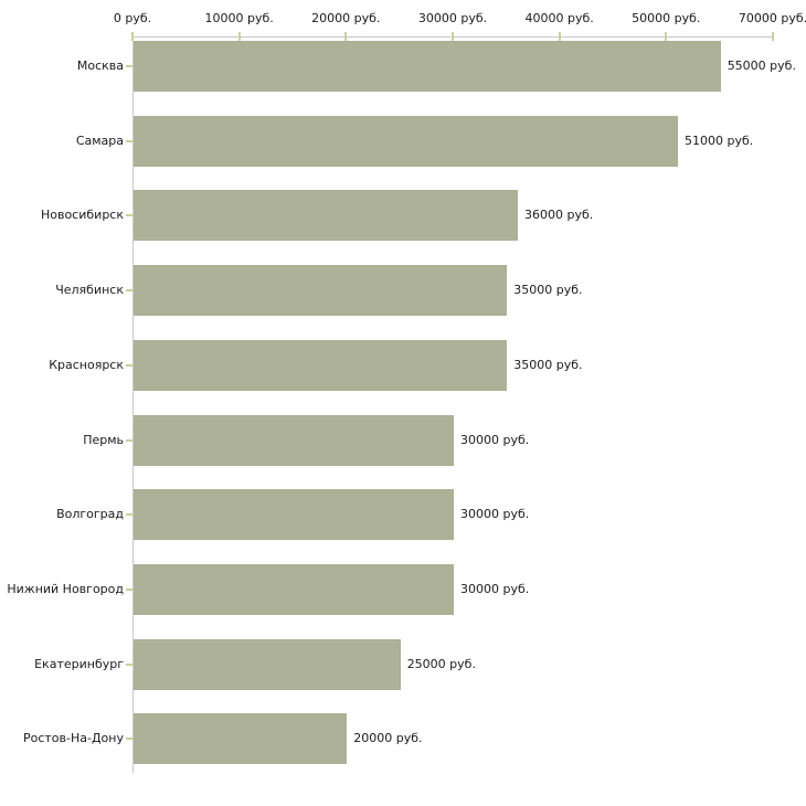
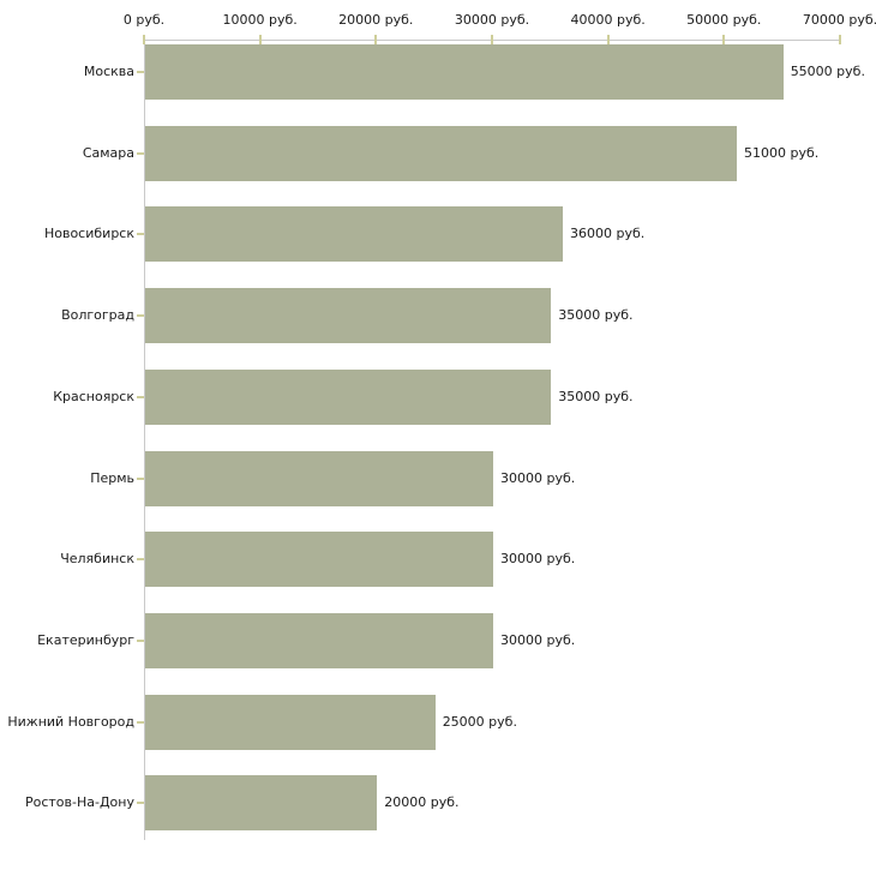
  0 руб.
  10000 руб.
  20000 руб.
  30000 руб.
  40000 руб.
  50000 руб.
  70000 руб.
  Москва
  55000 руб.
  Самара
  51000 руб.
  Новосибирск
  36000 руб.
- Челябинск
+ Волгоград
  35000 руб.
  Красноярск
  35000 руб.
  Пермь
  30000 руб.
- Волгоград
+ Челябинск
  30000 руб.
- Нижний Новгород
+ Екатеринбург
  30000 руб.
- Екатеринбург
+ Нижний Новгород
  25000 руб.
  Ростов-На-Дону
  20000 руб.
